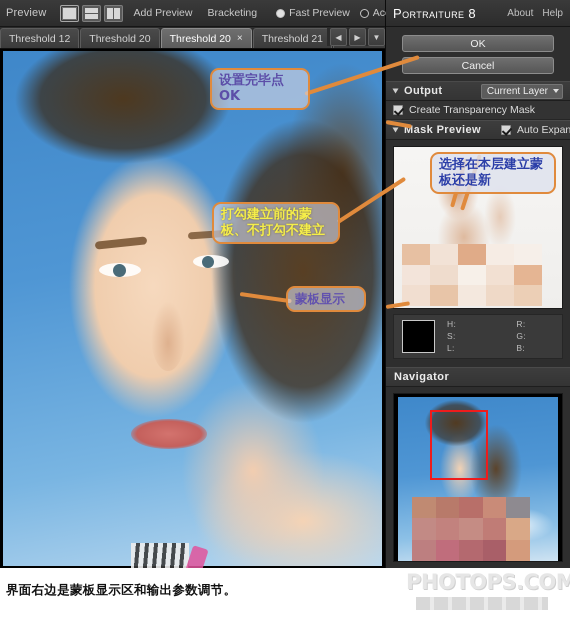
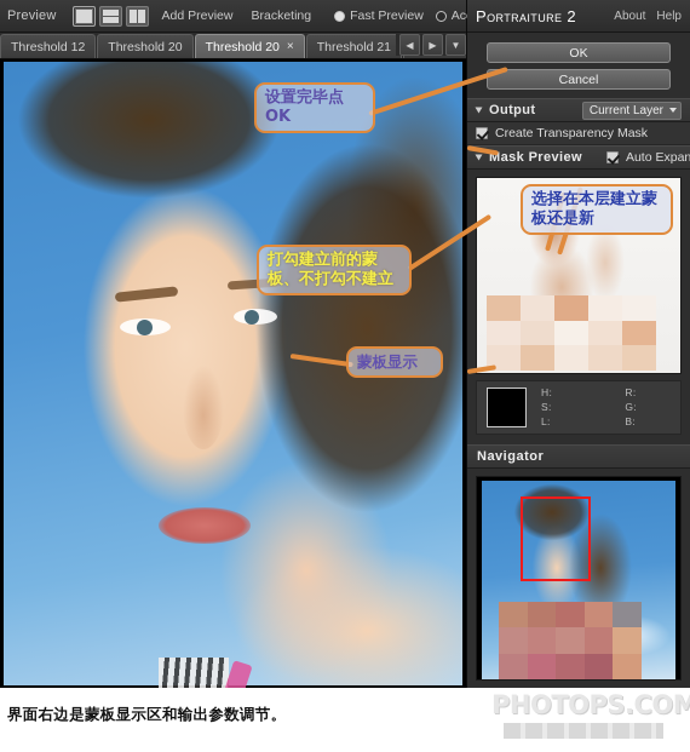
  Preview
  Add Preview
  Bracketing
  Fast Preview
  Threshold 12
  Threshold 20
  Threshold 20
  ×
  Threshold 21
  ◀
  ▶
  ▼
- Portraiture 8
+ Portraiture 2
  About
  Help
  OK
  Cancel
  Output
  Current Layer
  Create Transparency Mask
  Mask Preview
  Auto Expan
  H:
  S:
  L:
  R:
  G:
  B:
  Navigator
  设置完毕点 OK
  打勾建立前的蒙板、不打勾不建立
  蒙板显示
  选择在本层建立蒙板还是新
  界面右边是蒙板显示区和输出参数调节。
  PHOTOPS.COM
